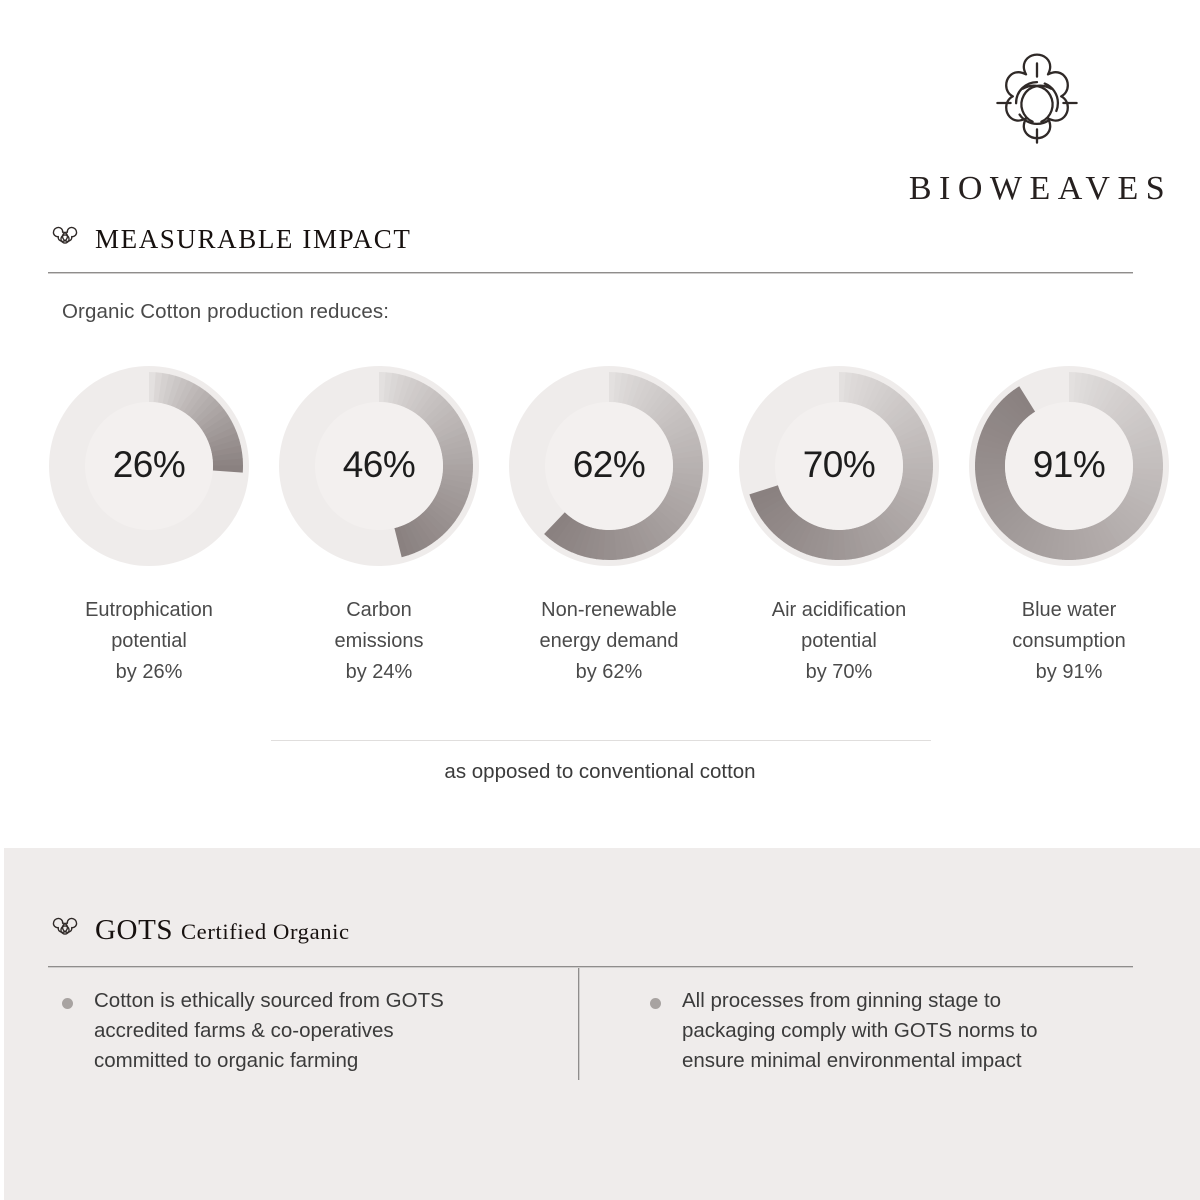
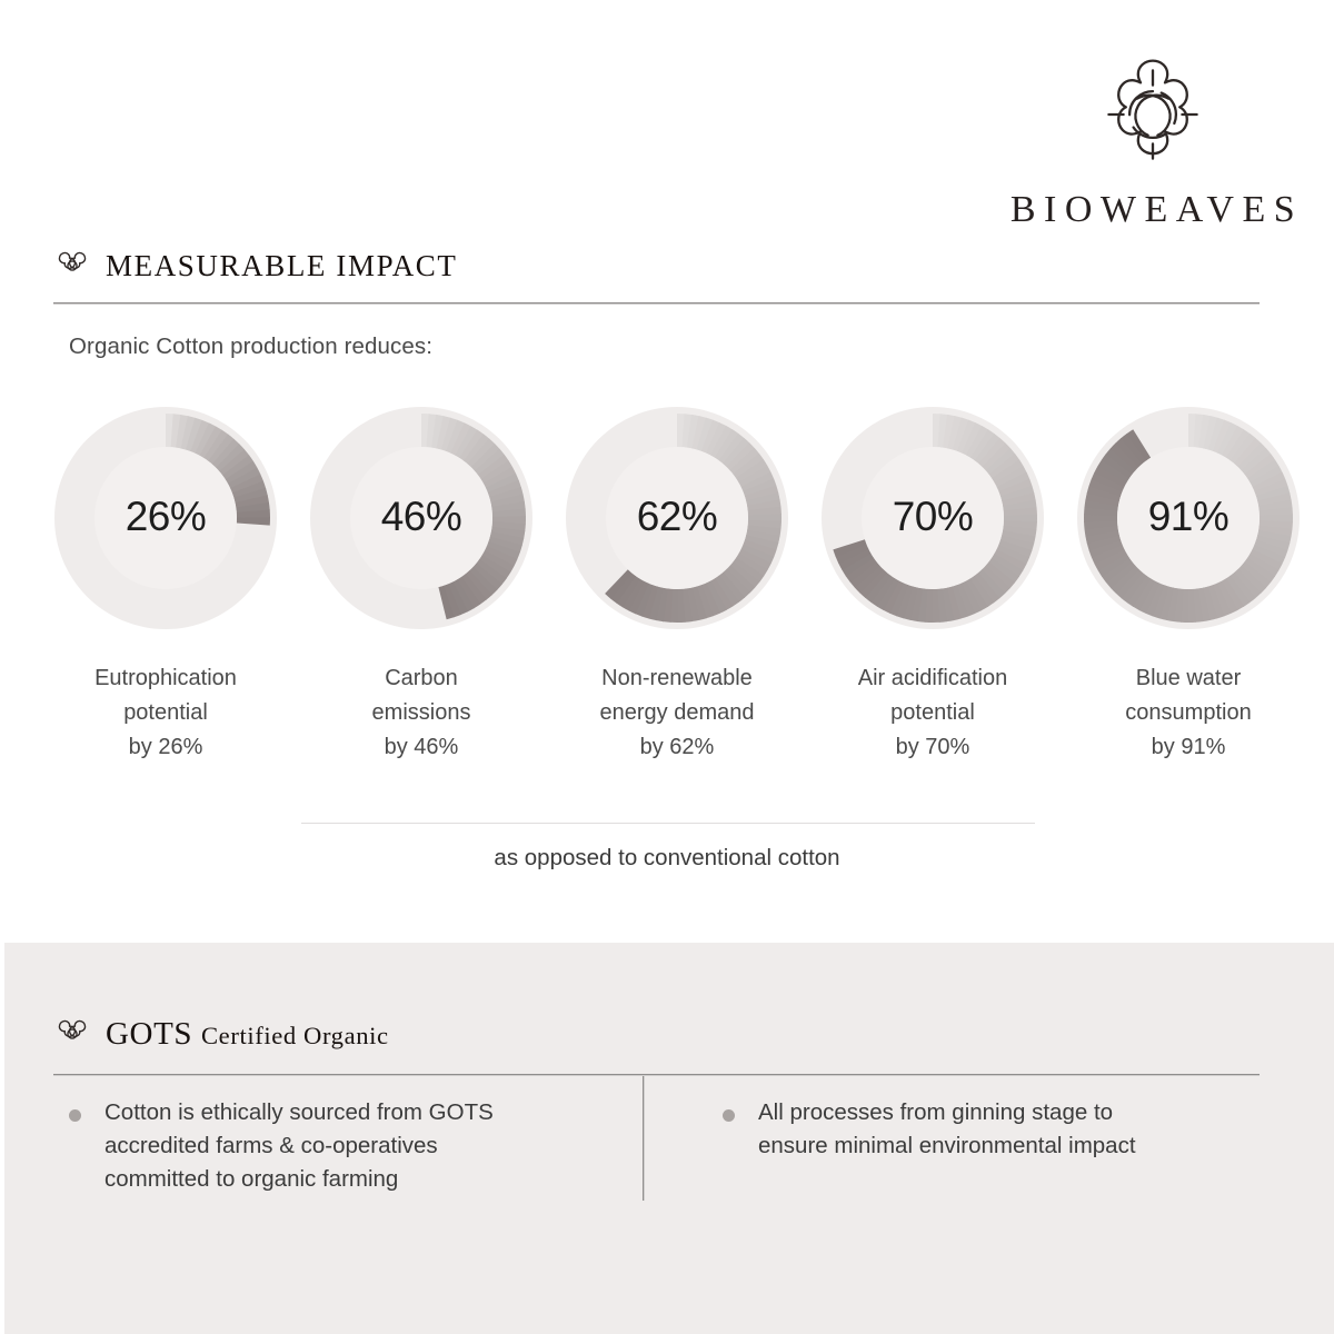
  BIOWEAVES
  MEASURABLE IMPACT
  Organic Cotton production reduces:
  26%
  Eutrophication
  potential
  by 26%
  46%
  Carbon
  emissions
- by 24%
+ by 46%
  62%
  Non-renewable
  energy demand
  by 62%
  70%
  Air acidification
  potential
  by 70%
  91%
  Blue water
  consumption
  by 91%
  as opposed to conventional cotton
  GOTS Certified Organic
  Cotton is ethically sourced from GOTS
  accredited farms & co-operatives
  committed to organic farming
  All processes from ginning stage to
- packaging comply with GOTS norms to
  ensure minimal environmental impact
